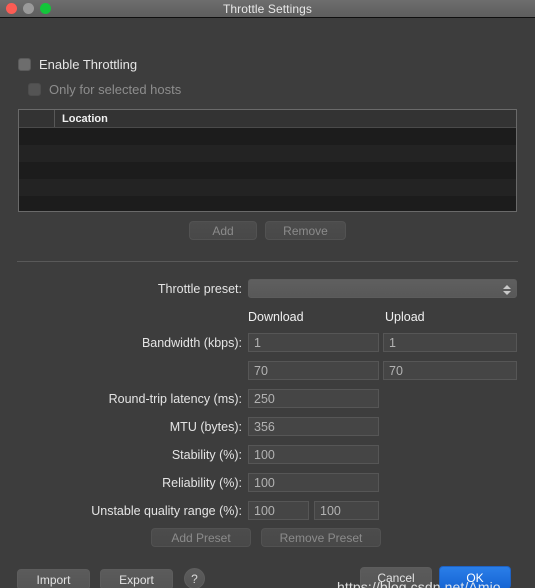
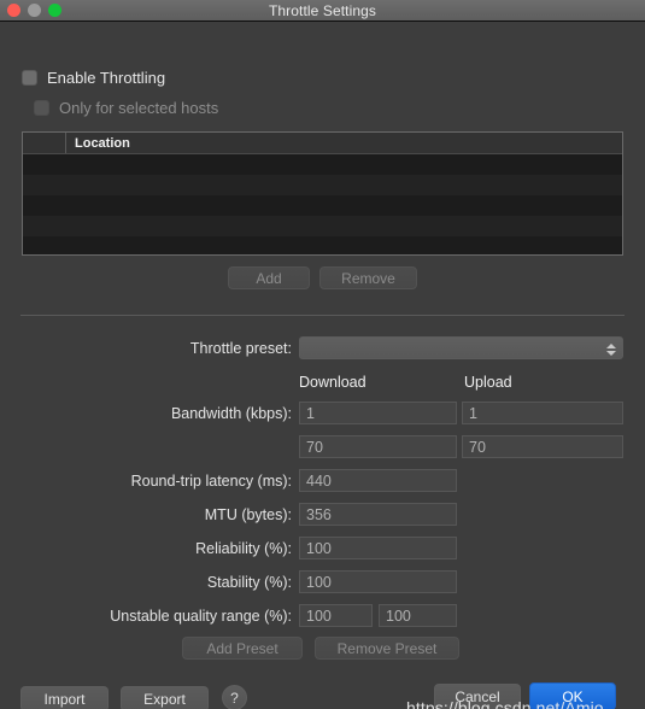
  Throttle Settings
  Enable Throttling
  Only for selected hosts
  Location
  Add
  Remove
  Throttle preset:
  Download
  Upload
  Bandwidth (kbps):
  1
  1
  70
  70
  Round-trip latency (ms):
- 250
+ 440
  MTU (bytes):
  356
- Stability (%):
+ Reliability (%):
  100
- Reliability (%):
+ Stability (%):
  100
  Unstable quality range (%):
  100
  100
  Add Preset
  Remove Preset
  Import
  Export
  ?
  Cancel
  OK
  https://blog.csdn.net/Amio_
